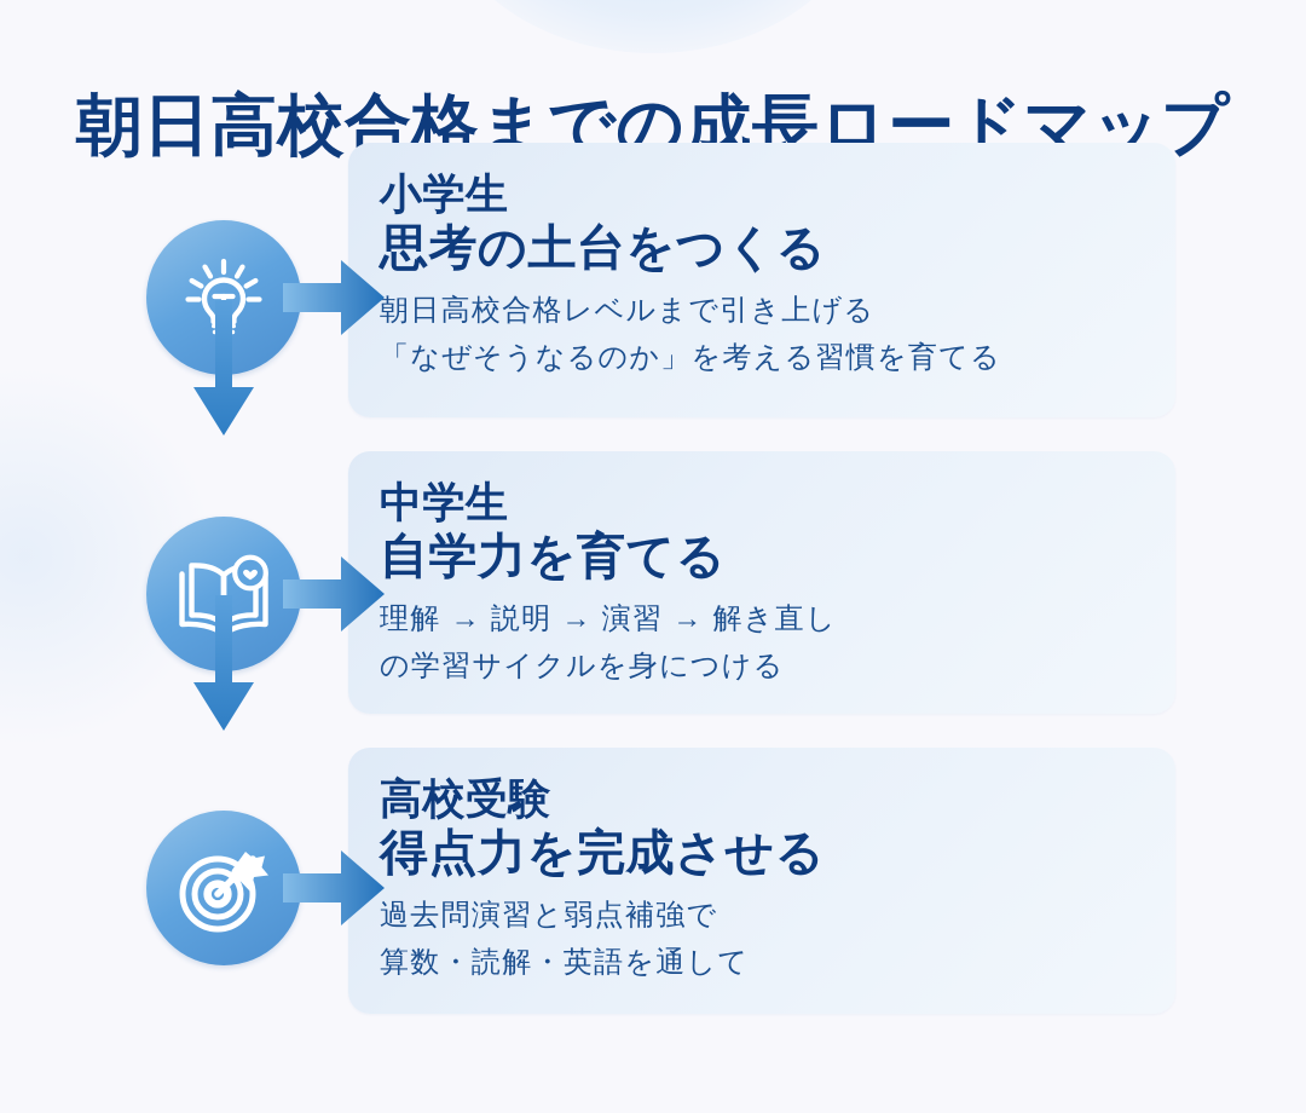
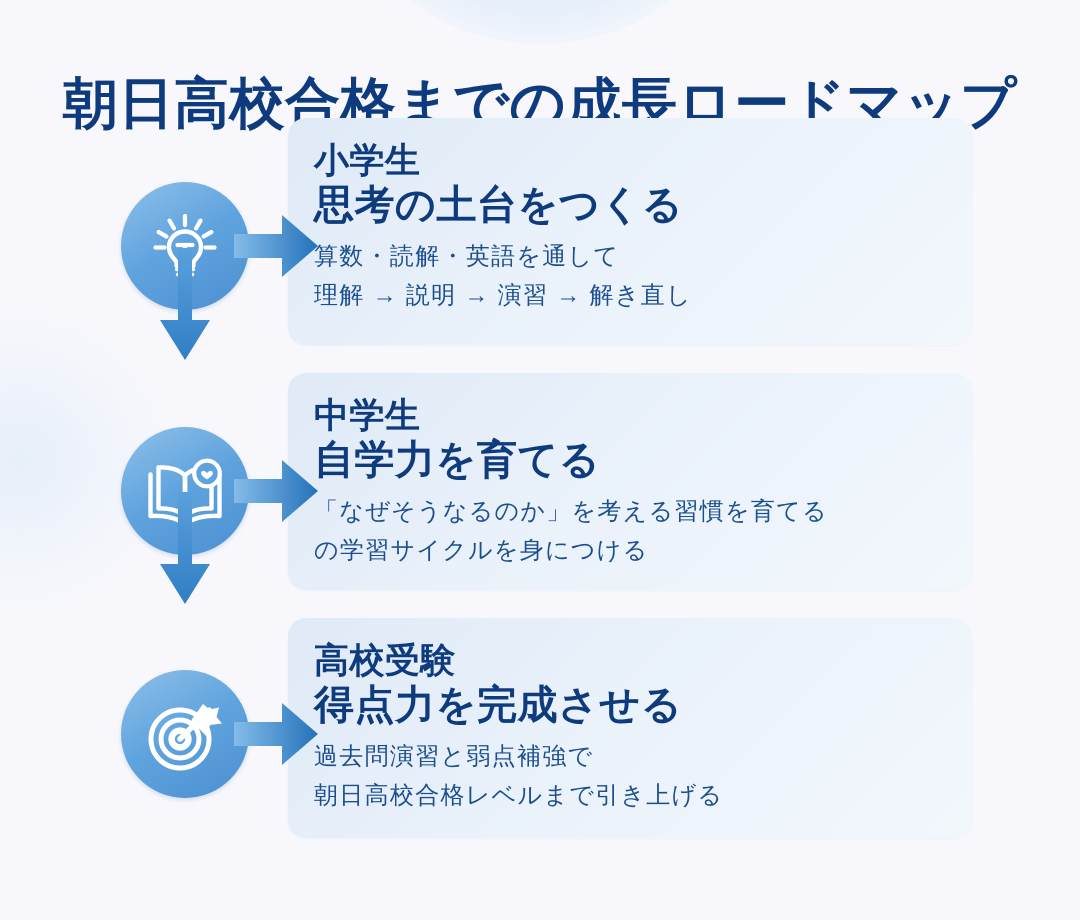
  朝日高校合格までの成長ロードマップ
  小学生
  思考の土台をつくる
- 朝日高校合格レベルまで引き上げる
+ 算数・読解・英語を通して
- 「なぜそうなるのか」を考える習慣を育てる
+ 理解 → 説明 → 演習 → 解き直し
  中学生
  自学力を育てる
- 理解 → 説明 → 演習 → 解き直し
+ 「なぜそうなるのか」を考える習慣を育てる
  の学習サイクルを身につける
  高校受験
  得点力を完成させる
  過去問演習と弱点補強で
- 算数・読解・英語を通して
+ 朝日高校合格レベルまで引き上げる
